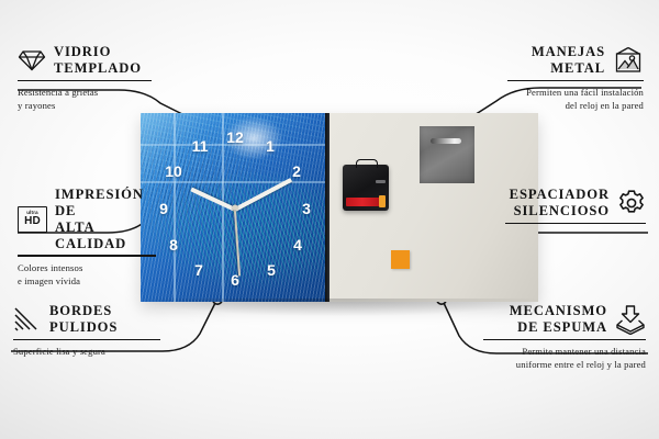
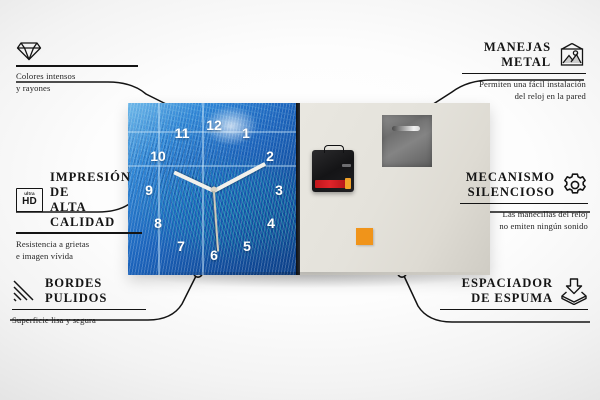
  12
  1
  2
  3
  4
  5
  6
  7
  8
  9
  10
  11
- VIDRIO
- TEMPLADO
- Resistencia a grietas
+ Colores intensos
  y rayones
  HD
  IMPRESIÓN DE
  ALTA CALIDAD
- Colores intensos
+ Resistencia a grietas
  e imagen vívida
  BORDES
  PULIDOS
  Superficie lisa y segura
  MANEJAS
  METAL
  Permiten una fácil instalación
  del reloj en la pared
- ESPACIADOR
+ MECANISMO
  SILENCIOSO
+ Las manecillas del reloj
+ no emiten ningún sonido
- MECANISMO
+ ESPACIADOR
  DE ESPUMA
- Permite mantener una distancia
- uniforme entre el reloj y la pared
